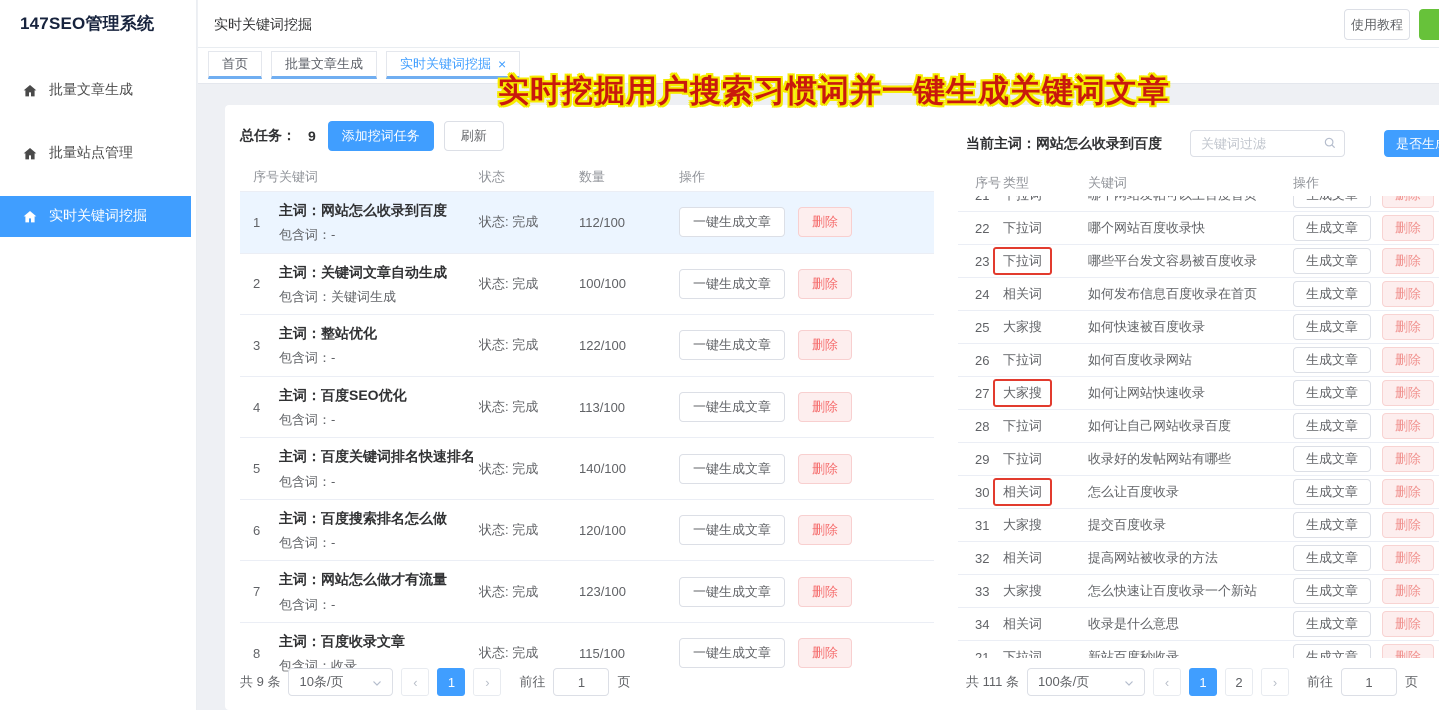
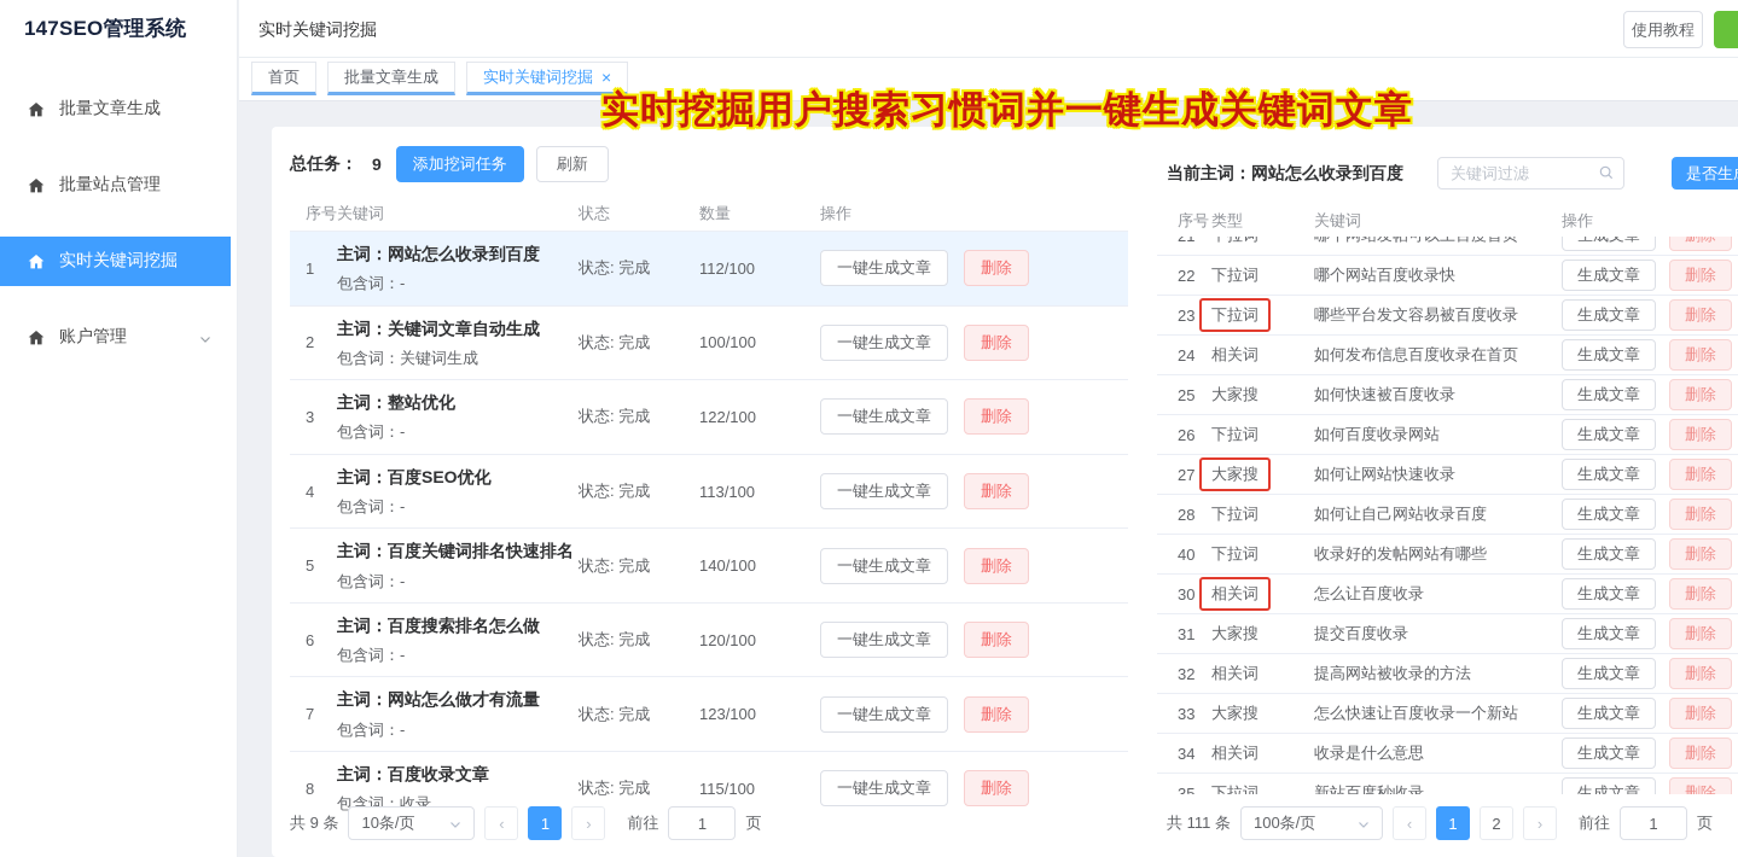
  147SEO管理系统
  批量文章生成
  批量站点管理
  实时关键词挖掘
+ 账户管理
  实时关键词挖掘
  使用教程
  首页
  批量文章生成
  实时关键词挖掘
  ×
  实时挖掘用户搜索习惯词并一键生成关键词文章
  总任务：
  9
  添加挖词任务
  刷新
  序号
  关键词
  状态
  数量
  操作
  1
  主词：网站怎么收录到百度
  包含词：-
  状态: 完成
  112/100
  一键生成文章
  删除
  2
  主词：关键词文章自动生成
  包含词：关键词生成
  状态: 完成
  100/100
  一键生成文章
  删除
  3
  主词：整站优化
  包含词：-
  状态: 完成
  122/100
  一键生成文章
  删除
  4
  主词：百度SEO优化
  包含词：-
  状态: 完成
  113/100
  一键生成文章
  删除
  5
  主词：百度关键词排名快速排名
  包含词：-
  状态: 完成
  140/100
  一键生成文章
  删除
  6
  主词：百度搜索排名怎么做
  包含词：-
  状态: 完成
  120/100
  一键生成文章
  删除
  7
  主词：网站怎么做才有流量
  包含词：-
  状态: 完成
  123/100
  一键生成文章
  删除
  8
  主词：百度收录文章
  包含词：收录
  状态: 完成
  115/100
  一键生成文章
  删除
  共 9 条
  10条/页
  ‹
  1
  ›
  前往
  1
  页
  当前主词：网站怎么收录到百度
  关键词过滤
  序号
  类型
  关键词
  操作
  22
  下拉词
  哪个网站百度收录快
  生成文章
  删除
  23
  下拉词
  哪些平台发文容易被百度收录
  生成文章
  删除
  24
  相关词
  如何发布信息百度收录在首页
  生成文章
  删除
  25
  大家搜
  如何快速被百度收录
  生成文章
  删除
  26
  下拉词
  如何百度收录网站
  生成文章
  删除
  27
  大家搜
  如何让网站快速收录
  生成文章
  删除
  28
  下拉词
  如何让自己网站收录百度
  生成文章
  删除
- 29
+ 40
  下拉词
  收录好的发帖网站有哪些
  生成文章
  删除
  30
  相关词
  怎么让百度收录
  生成文章
  删除
  31
  大家搜
  提交百度收录
  生成文章
  删除
  32
  相关词
  提高网站被收录的方法
  生成文章
  删除
  33
  大家搜
  怎么快速让百度收录一个新站
  生成文章
  删除
  34
  相关词
  收录是什么意思
  生成文章
  删除
- 21
+ 35
  下拉词
  新站百度秒收录
  生成文章
  删除
  共 111 条
  100条/页
  ‹
  1
  2
  ›
  前往
  1
  页
